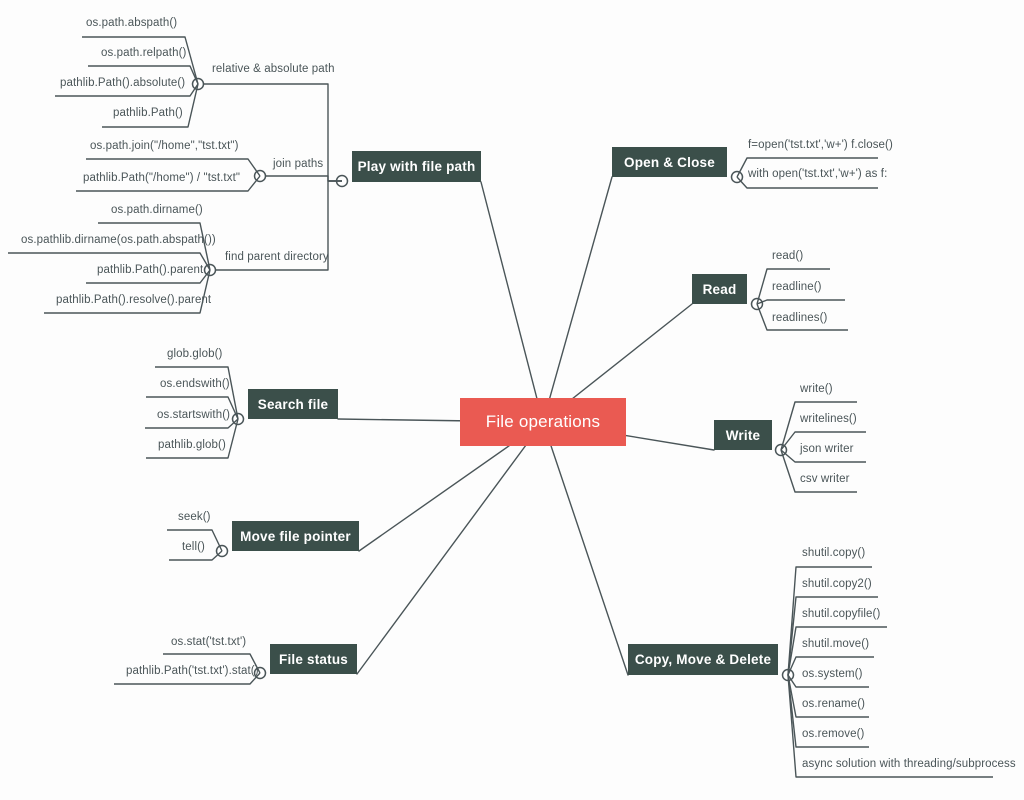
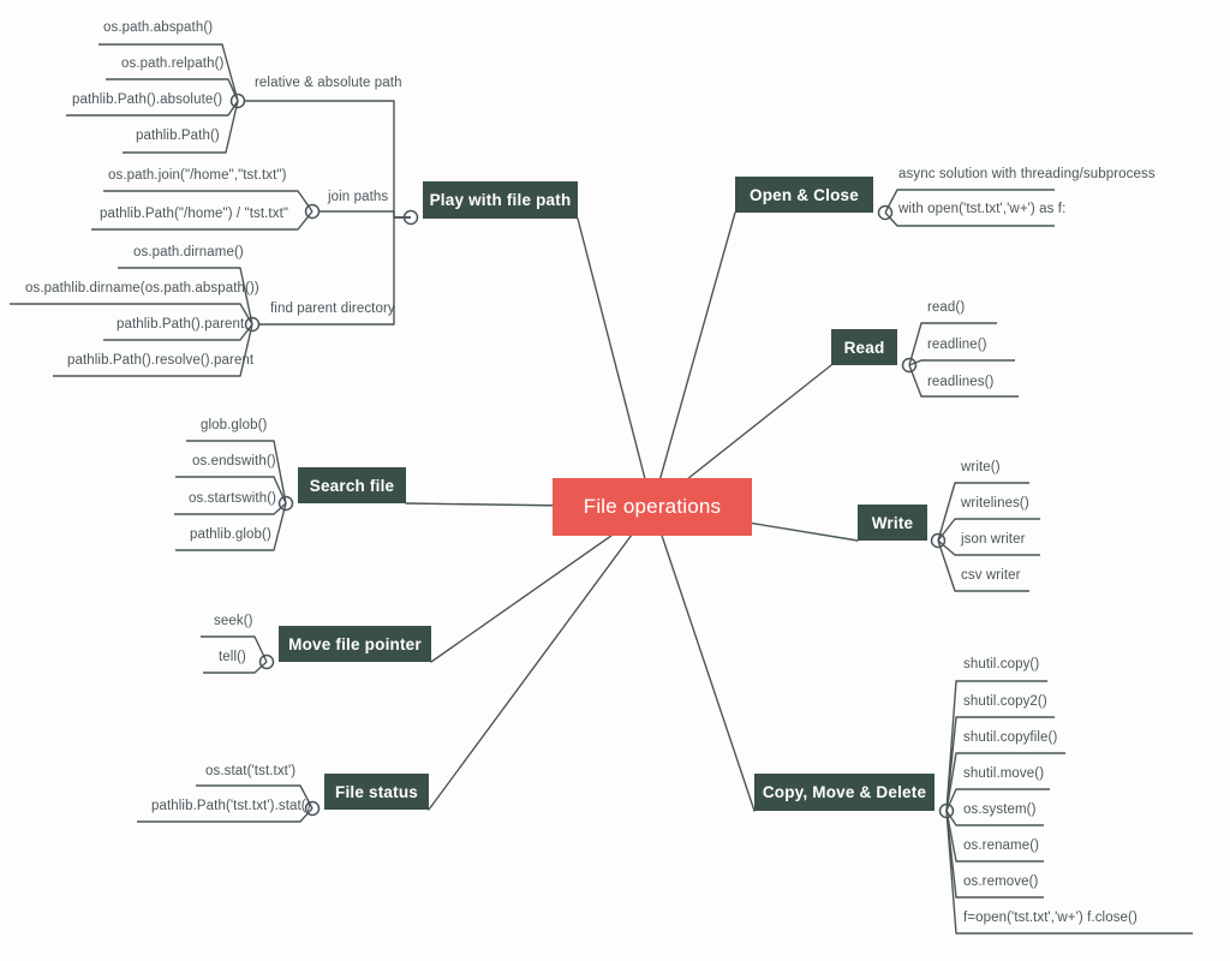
  Play with file path
  relative & absolute path
  os.path.abspath()
  os.path.relpath()
  pathlib.Path().absolute()
  pathlib.Path()
  join paths
  os.path.join("/home","tst.txt")
  pathlib.Path("/home") / "tst.txt"
  find parent directory
  os.path.dirname()
  os.pathlib.dirname(os.path.abspath())
  pathlib.Path().parent
  pathlib.Path().resolve().parent
  Search file
  glob.glob()
  os.endswith()
  os.startswith()
  pathlib.glob()
  Move file pointer
  seek()
  tell()
  File status
  os.stat('tst.txt')
  pathlib.Path('tst.txt').stat()
  Open & Close
- f=open('tst.txt','w+') f.close()
+ async solution with threading/subprocess
  with open('tst.txt','w+') as f:
  Read
  read()
  readline()
  readlines()
  Write
  write()
  writelines()
  json writer
  csv writer
  Copy, Move & Delete
  shutil.copy()
  shutil.copy2()
  shutil.copyfile()
  shutil.move()
  os.system()
  os.rename()
  os.remove()
- async solution with threading/subprocess
+ f=open('tst.txt','w+') f.close()
  File operations
